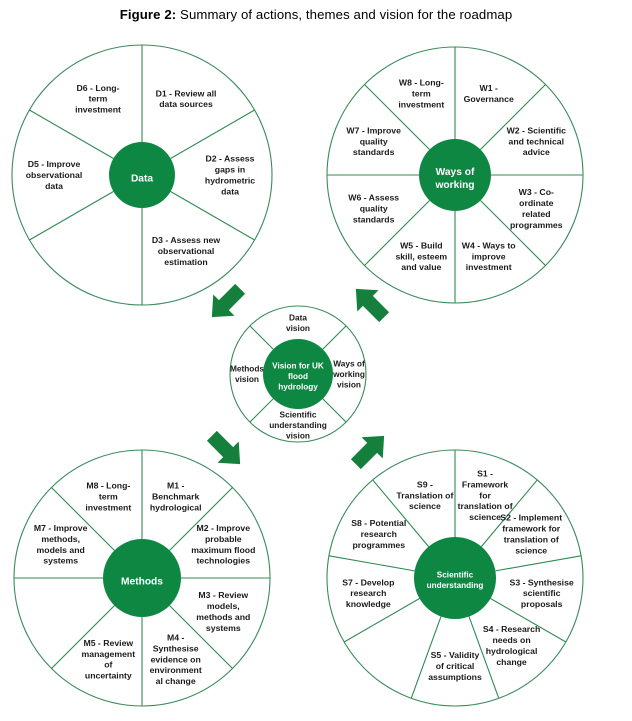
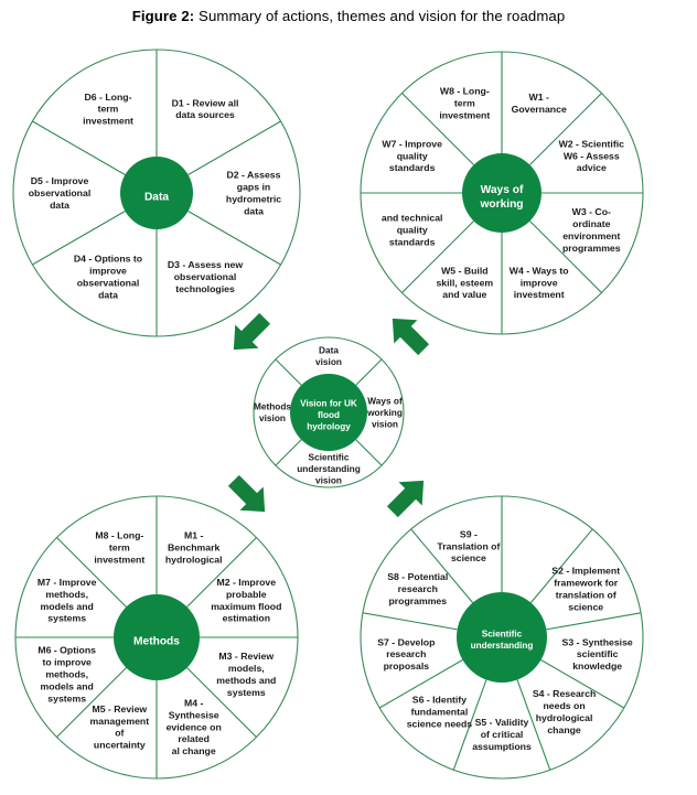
  Figure 2: Summary of actions, themes and vision for the roadmap
  D1 - Review all data sources
  D2 - Assess gaps in hydrometric data
- D3 - Assess new observational estimation
+ D3 - Assess new observational technologies
+ D4 - Options to improve observational data
  D5 - Improve observational data
  D6 - Long- term investment
  Data
  W1 - Governance
- W2 - Scientific and technical advice
+ W2 - Scientific W6 - Assess advice
- W3 - Co- ordinate related programmes
+ W3 - Co- ordinate environment programmes
  W4 - Ways to improve investment
  W5 - Build skill, esteem and value
- W6 - Assess quality standards
+ and technical quality standards
  W7 - Improve quality standards
  W8 - Long- term investment
  Ways of working
  M1 - Benchmark hydrological
- M2 - Improve probable maximum flood technologies
+ M2 - Improve probable maximum flood estimation
  M3 - Review models, methods and systems
- M4 - Synthesise evidence on environment al change
+ M4 - Synthesise evidence on related al change
  M5 - Review management of uncertainty
+ M6 - Options to improve methods, models and systems
  M7 - Improve methods, models and systems
  M8 - Long- term investment
  Methods
- S1 - Framework for translation of science
  S2 - Implement framework for translation of science
- S3 - Synthesise scientific proposals
+ S3 - Synthesise scientific knowledge
  S4 - Research needs on hydrological change
  S5 - Validity of critical assumptions
+ S6 - Identify fundamental science needs
- S7 - Develop research knowledge
+ S7 - Develop research proposals
  S8 - Potential research programmes
  S9 - Translation of science
  Scientific understanding
  Ways of working vision
  Scientific understanding vision
  Methods vision
  Data vision
  Vision for UK flood hydrology
